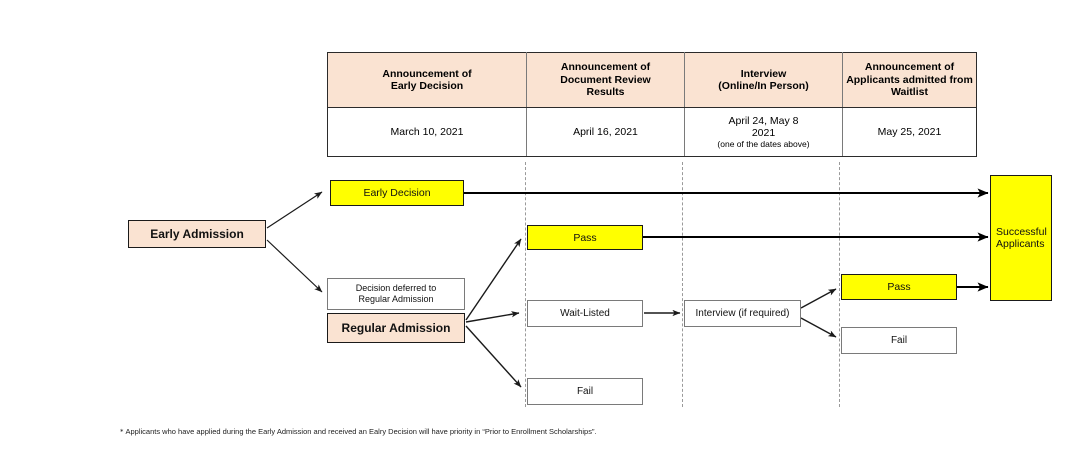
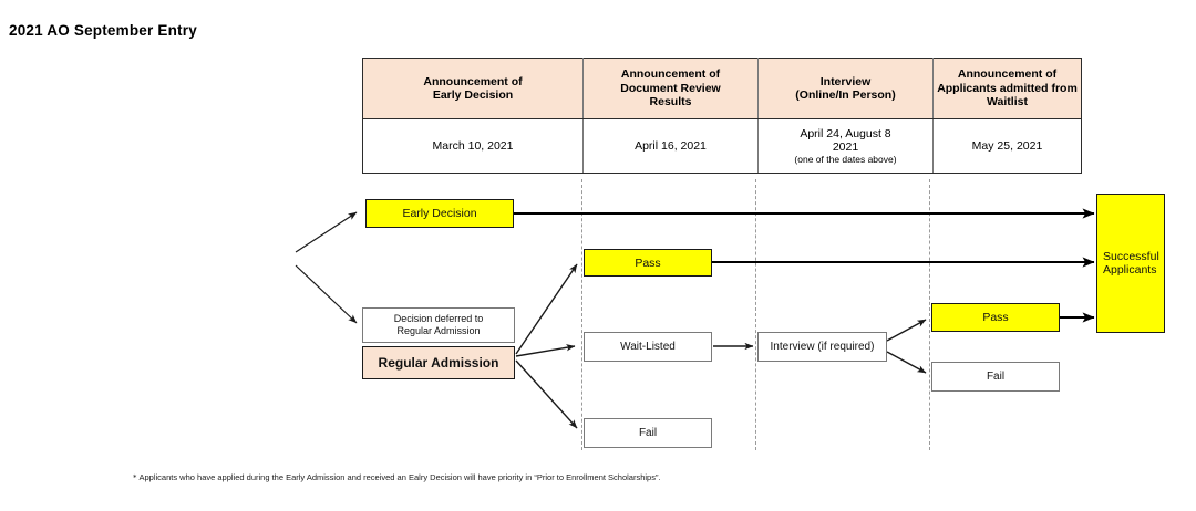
+ 2021 AO September Entry
  Announcement of Early Decision	Announcement of Document Review Results	Interview (Online/In Person)	Announcement of Applicants admitted from Waitlist
- March 10, 2021	April 16, 2021	April 24, May 8 2021 (one of the dates above)	May 25, 2021
+ March 10, 2021	April 16, 2021	April 24, August 8 2021 (one of the dates above)	May 25, 2021
- Early Admission
  Early Decision
  Decision deferred to
  Regular Admission
  Regular Admission
  Pass
  Wait-Listed
  Fail
  Interview (if required)
  Pass
  Fail
  Successful
  Applicants
  ＊Applicants who have applied during the Early Admission and received an Ealry Decision will have priority in “Prior to Enrollment Scholarships”.
